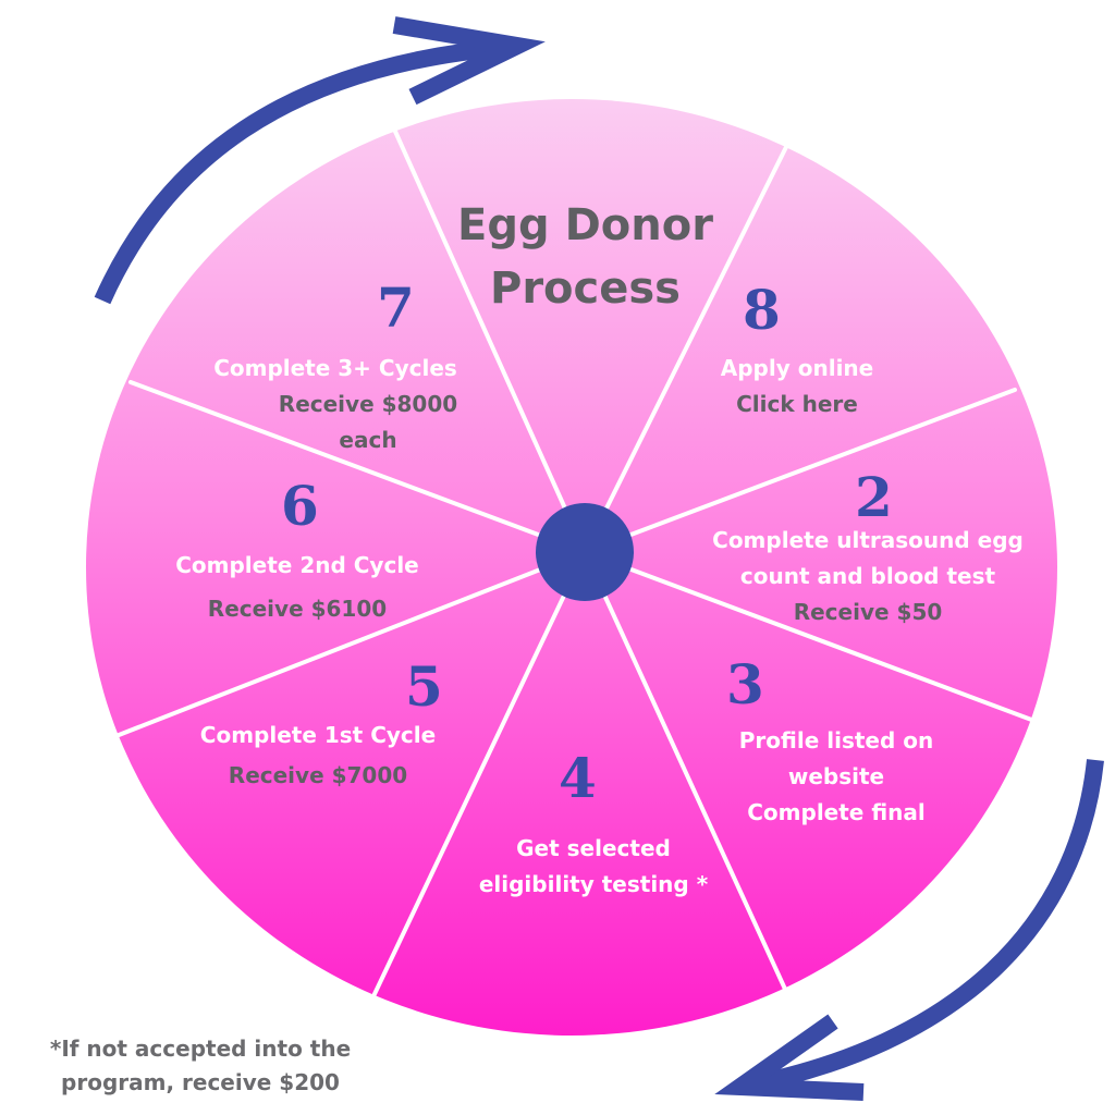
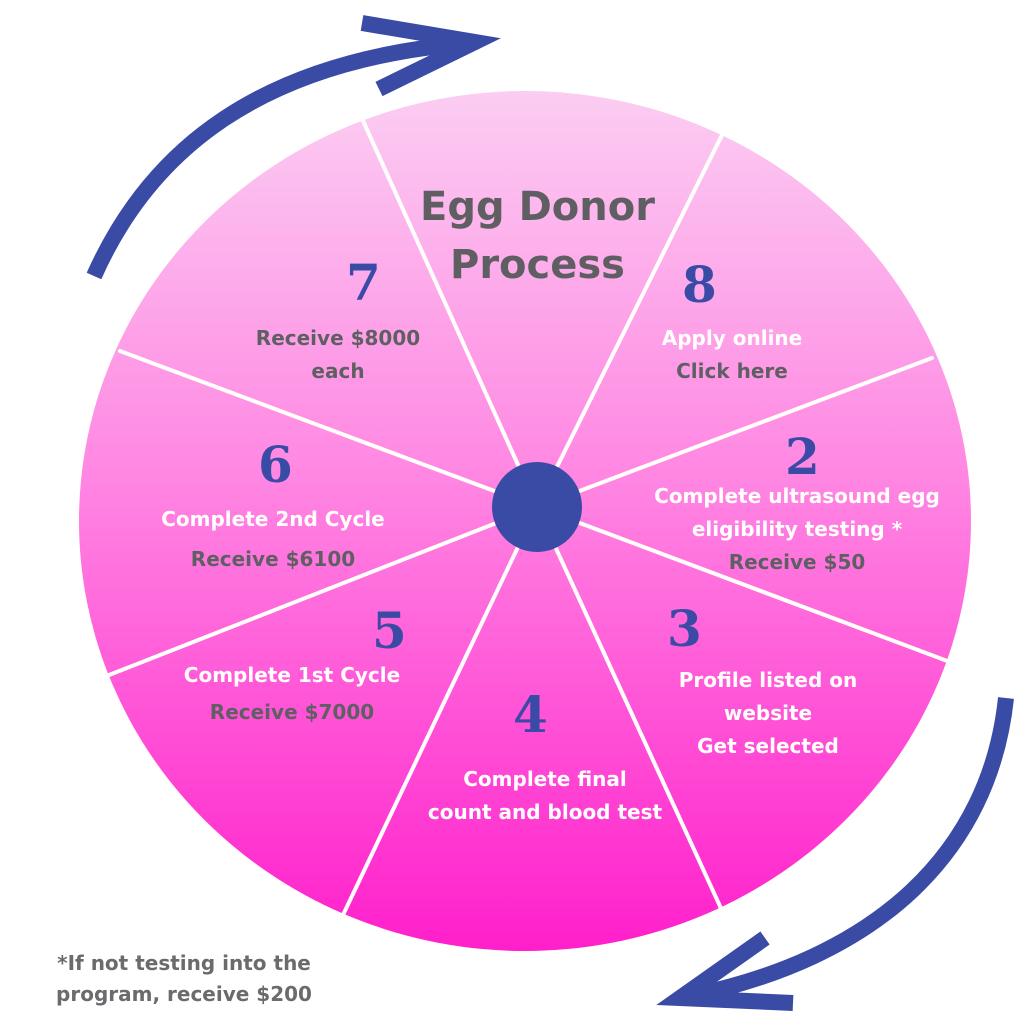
  Egg Donor
  Process
  8
  Apply online
  Click here
  2
  Complete ultrasound egg
- count and blood test
+ eligibility testing *
  Receive $50
  3
  Profile listed on
  website
- Complete final
+ Get selected
  4
- Get selected
+ Complete final
- eligibility testing *
+ count and blood test
  5
  Complete 1st Cycle
  Receive $7000
  6
  Complete 2nd Cycle
  Receive $6100
  7
- Complete 3+ Cycles
  Receive $8000
  each
- *If not accepted into the
+ *If not testing into the
  program, receive $200
